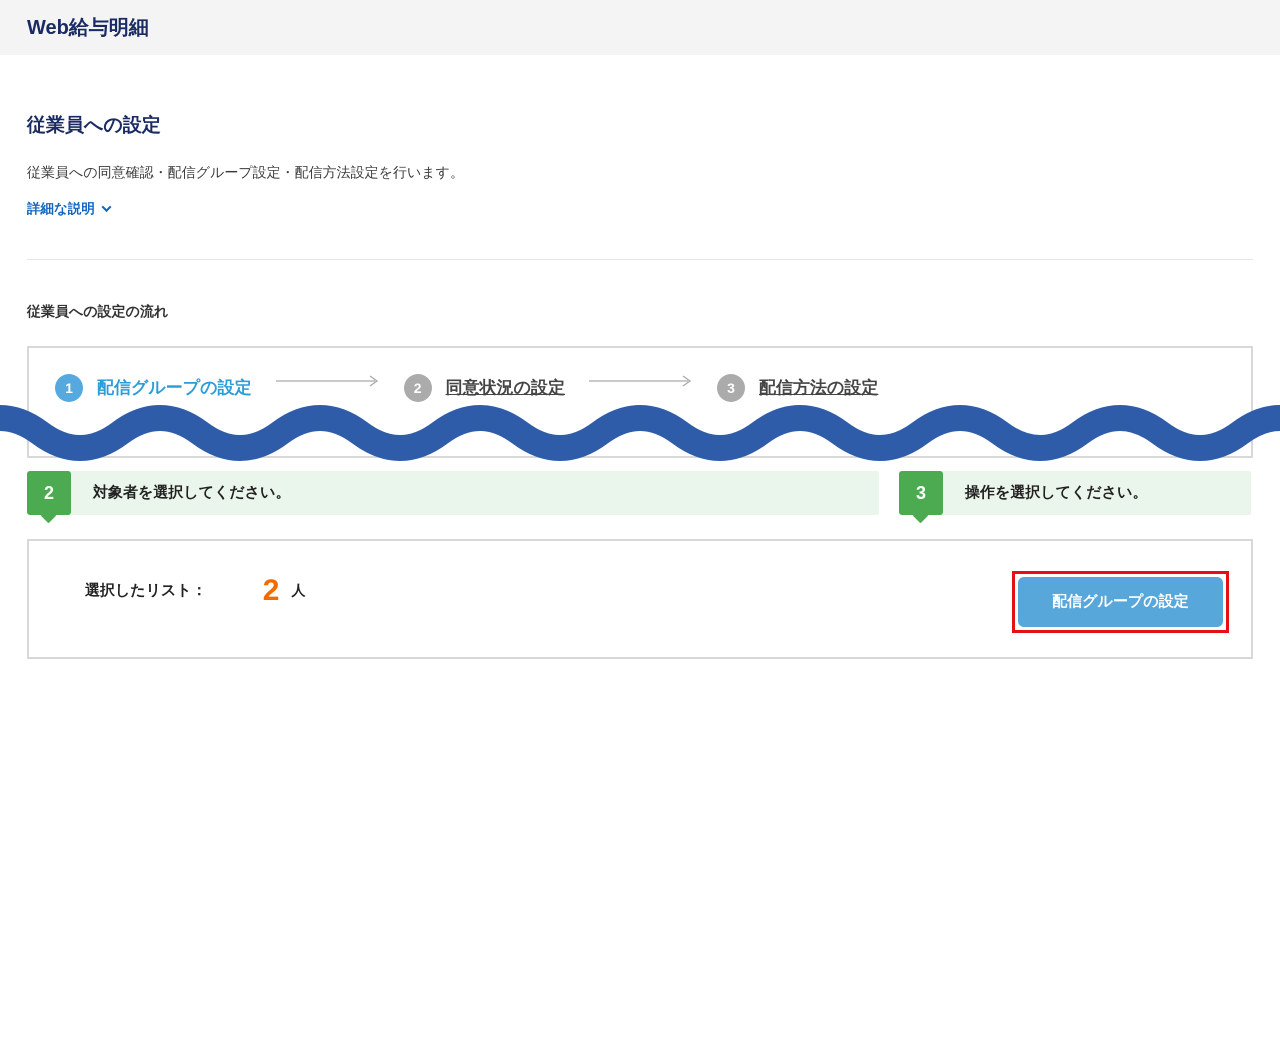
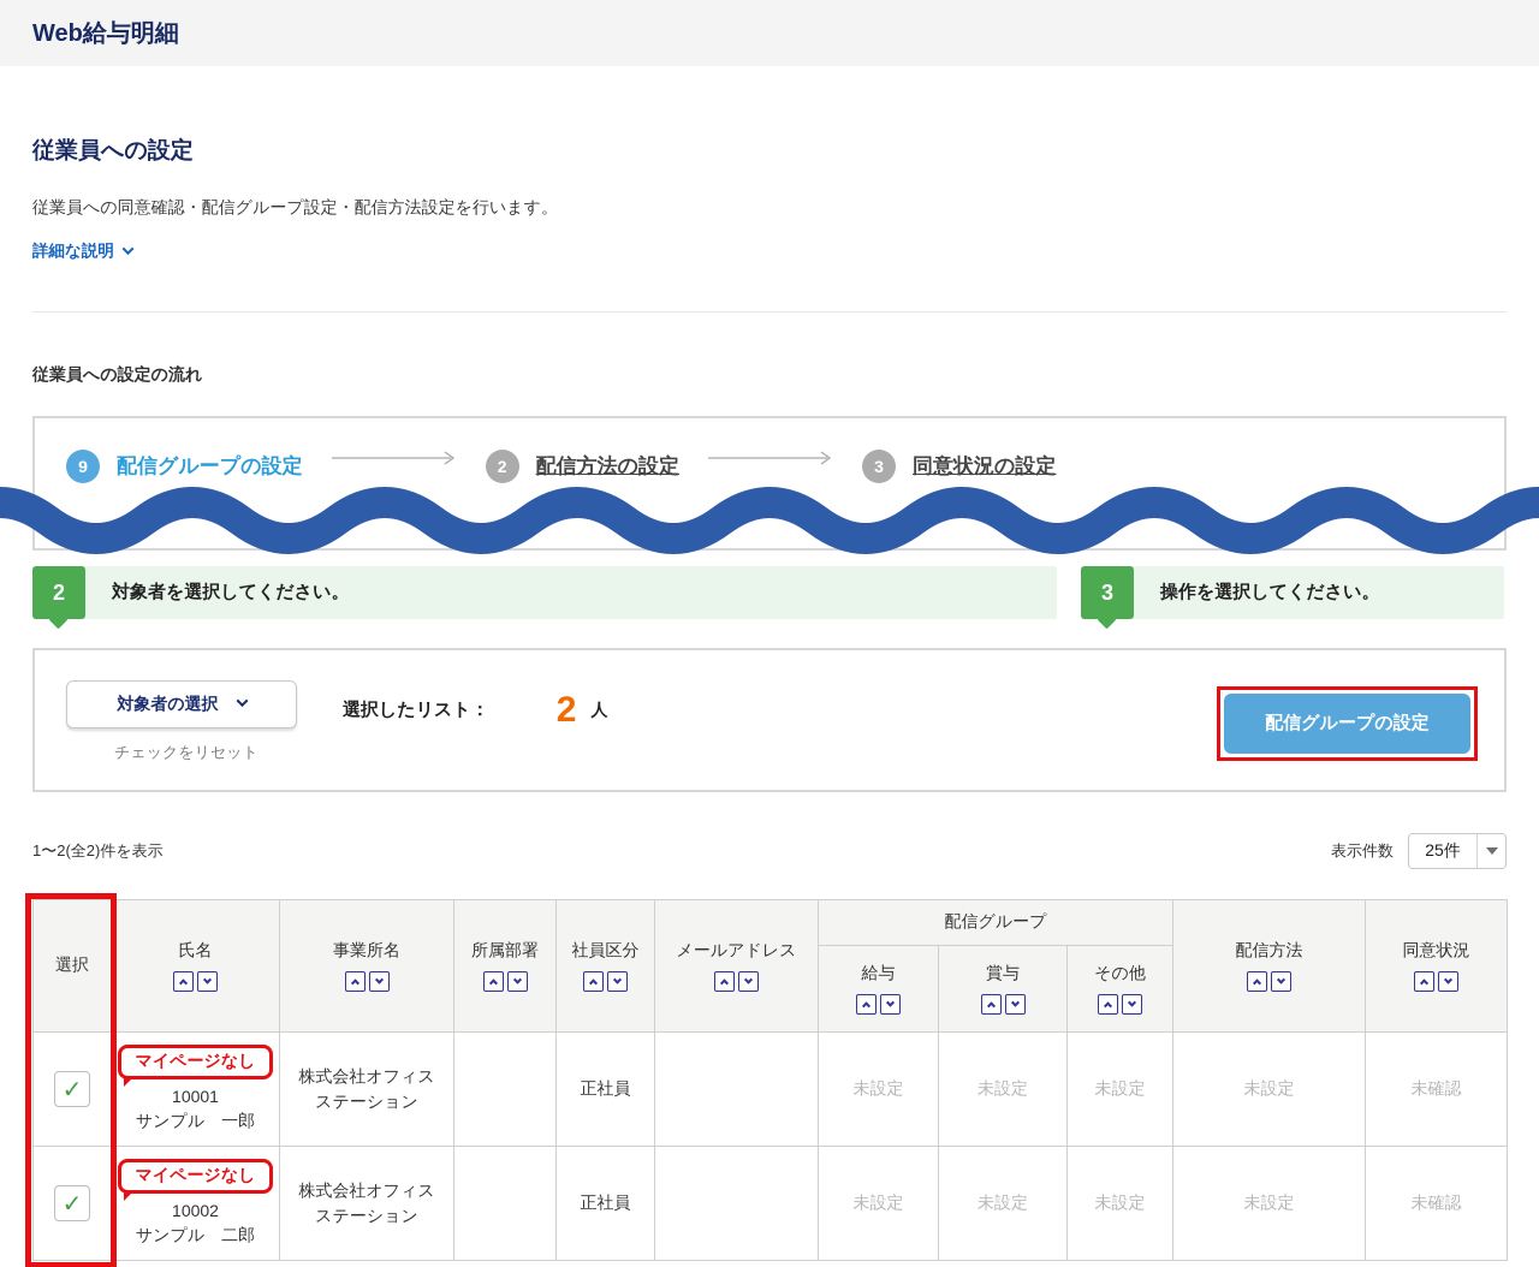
  Web給与明細
  従業員への設定
  従業員への同意確認・配信グループ設定・配信方法設定を行います。
  詳細な説明
  従業員への設定の流れ
- 1
+ 9
  配信グループの設定
  2
- 同意状況の設定
+ 配信方法の設定
  3
- 配信方法の設定
+ 同意状況の設定
  2
  対象者を選択してください。
  3
  操作を選択してください。
+ 対象者の選択
+ チェックをリセット
  選択したリスト：
  2
  人
  配信グループの設定
+ 1〜2(全2)件を表示
+ 表示件数
+ 25件
+ 選択	氏名	事業所名	所属部署	社員区分	メールアドレス	配信グループ	配信方法	同意状況
+ 給与	賞与	その他
+ ✓	マイページなし 10001 サンプル 一郎	株式会社オフィス ステーション		正社員		未設定	未設定	未設定	未設定	未確認
+ ✓	マイページなし 10002 サンプル 二郎	株式会社オフィス ステーション		正社員		未設定	未設定	未設定	未設定	未確認
